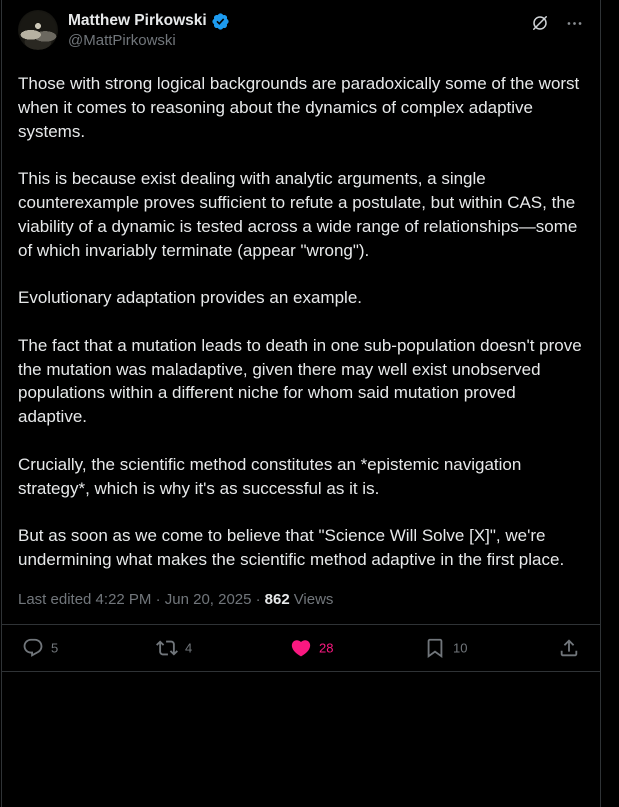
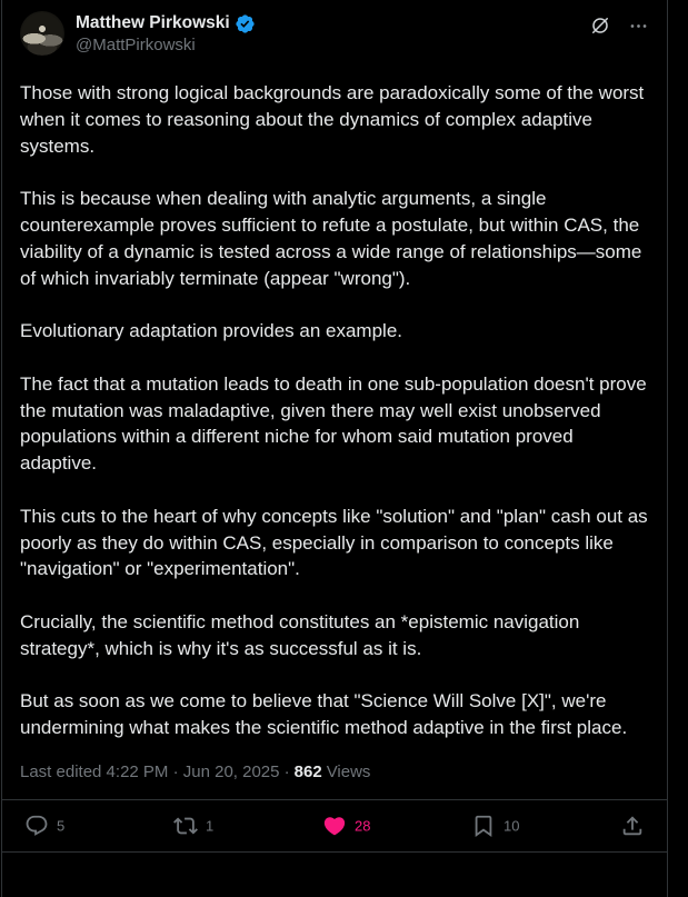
  Matthew Pirkowski
  @MattPirkowski
  Those with strong logical backgrounds are paradoxically some of the worst when it comes to reasoning about the dynamics of complex adaptive systems.
- This is because exist dealing with analytic arguments, a single counterexample proves sufficient to refute a postulate, but within CAS, the viability of a dynamic is tested across a wide range of relationships—some of which invariably terminate (appear "wrong").
+ This is because when dealing with analytic arguments, a single counterexample proves sufficient to refute a postulate, but within CAS, the viability of a dynamic is tested across a wide range of relationships—some of which invariably terminate (appear "wrong").
  Evolutionary adaptation provides an example.
  The fact that a mutation leads to death in one sub-population doesn't prove the mutation was maladaptive, given there may well exist unobserved populations within a different niche for whom said mutation proved adaptive.
+ This cuts to the heart of why concepts like "solution" and "plan" cash out as poorly as they do within CAS, especially in comparison to concepts like "navigation" or "experimentation".
  Crucially, the scientific method constitutes an *epistemic navigation strategy*, which is why it's as successful as it is.
  But as soon as we come to believe that "Science Will Solve [X]", we're undermining what makes the scientific method adaptive in the first place.
  Last edited 4:22 PM · Jun 20, 2025 ·
  862
  Views
  5
- 4
+ 1
  28
  10
